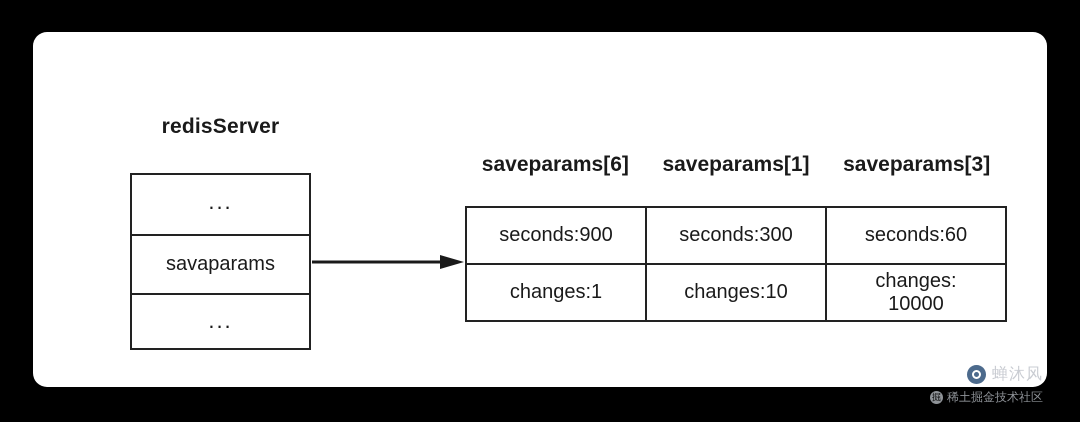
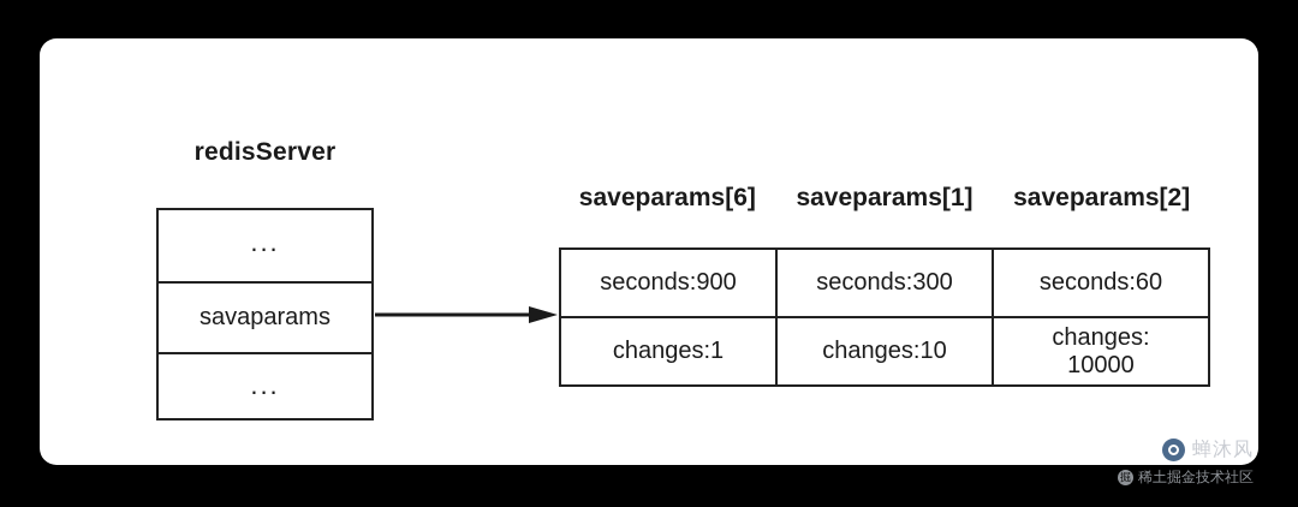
  redisServer
  ...
  savaparams
  ...
  saveparams[6]
  saveparams[1]
- saveparams[3]
+ saveparams[2]
  seconds:900
  seconds:300
  seconds:60
  changes:1
  changes:10
  changes:
  10000
  蝉沐风
  掘
  稀土掘金技术社区
